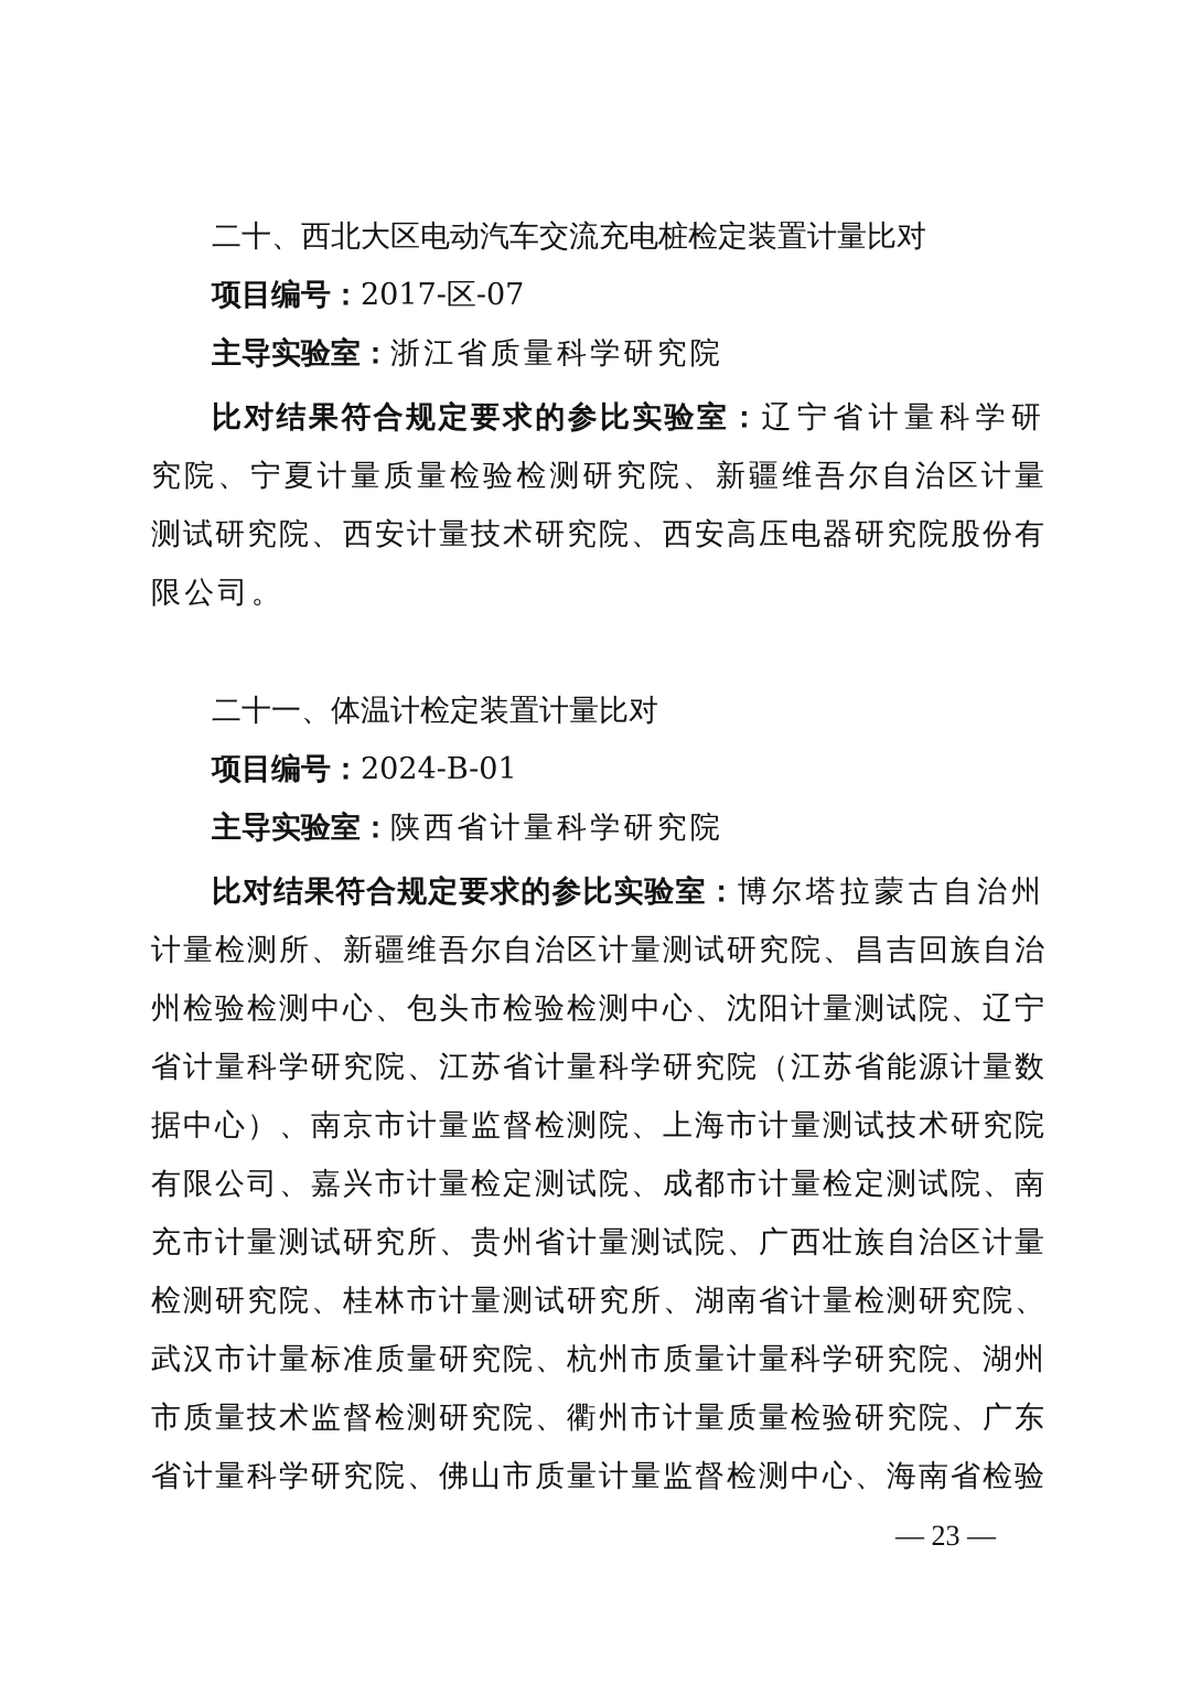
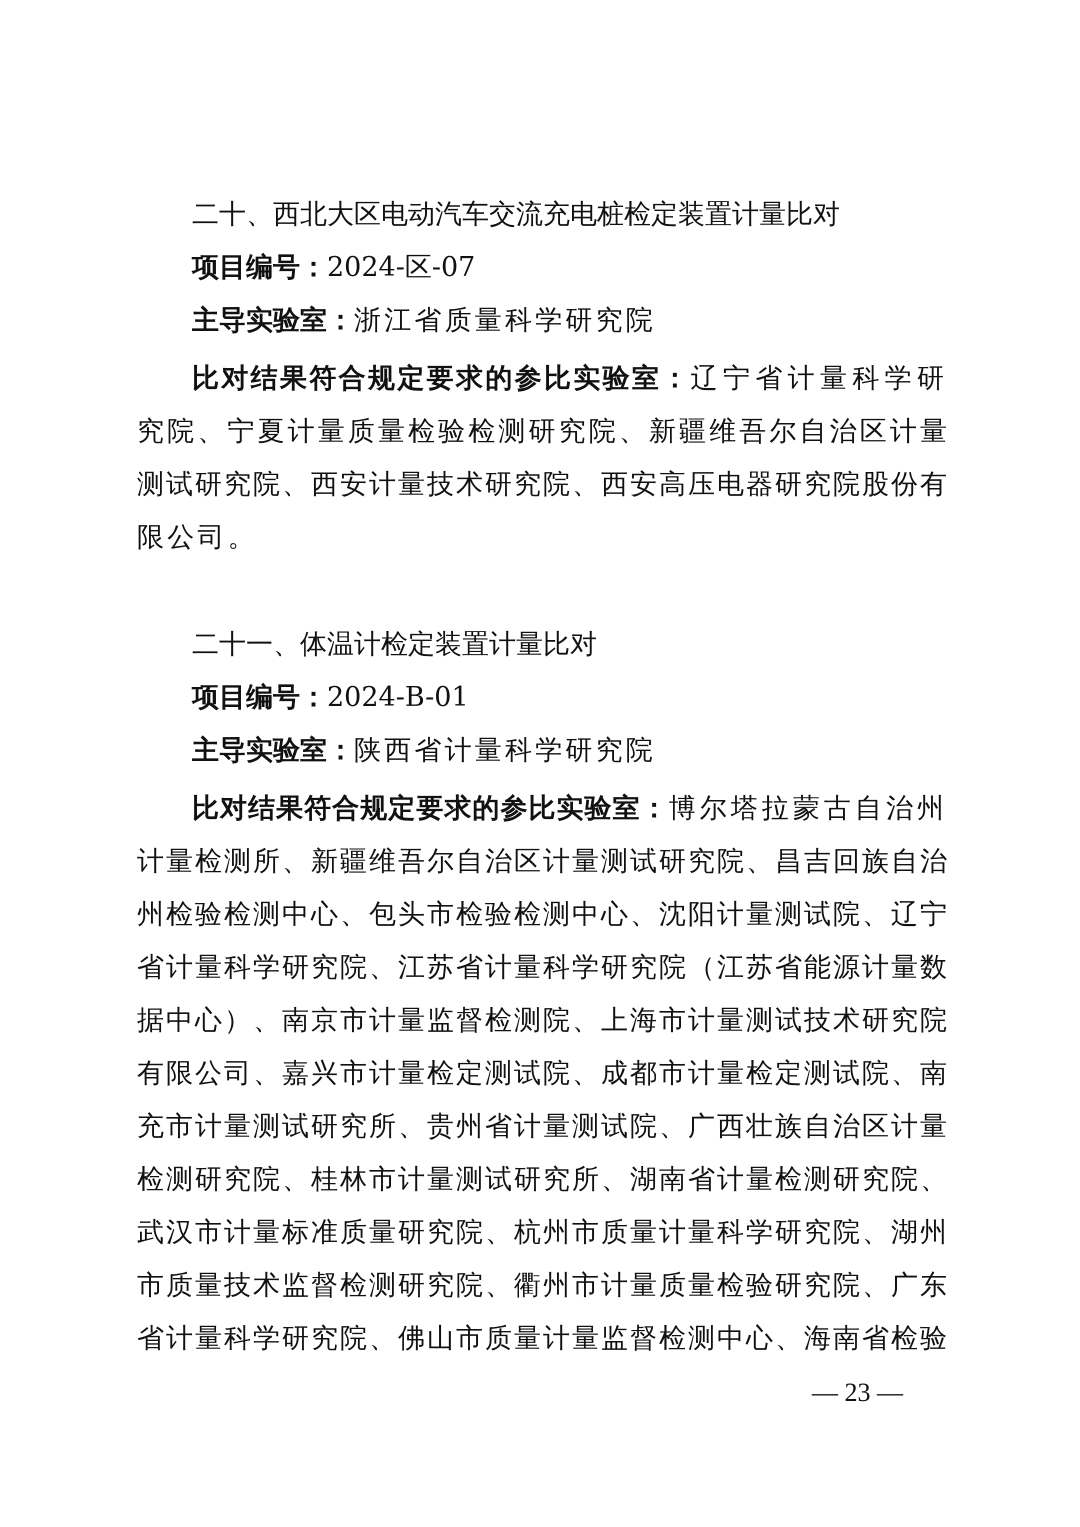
  二十、西北大区电动汽车交流充电桩检定装置计量比对
- 项目编号：2017-区-07
+ 项目编号：2024-区-07
  主导实验室：浙江省质量科学研究院
  比对结果符合规定要求的参比实验室：辽宁省计量科学研
  究院、宁夏计量质量检验检测研究院、新疆维吾尔自治区计量
  测试研究院、西安计量技术研究院、西安高压电器研究院股份有
  限公司。
  二十一、体温计检定装置计量比对
  项目编号：2024-B-01
  主导实验室：陕西省计量科学研究院
  比对结果符合规定要求的参比实验室：博尔塔拉蒙古自治州
  计量检测所、新疆维吾尔自治区计量测试研究院、昌吉回族自治
  州检验检测中心、包头市检验检测中心、沈阳计量测试院、辽宁
  省计量科学研究院、江苏省计量科学研究院（江苏省能源计量数
  据中心）、南京市计量监督检测院、上海市计量测试技术研究院
  有限公司、嘉兴市计量检定测试院、成都市计量检定测试院、南
  充市计量测试研究所、贵州省计量测试院、广西壮族自治区计量
  检测研究院、桂林市计量测试研究所、湖南省计量检测研究院、
  武汉市计量标准质量研究院、杭州市质量计量科学研究院、湖州
  市质量技术监督检测研究院、衢州市计量质量检验研究院、广东
  省计量科学研究院、佛山市质量计量监督检测中心、海南省检验
  — 23 —
